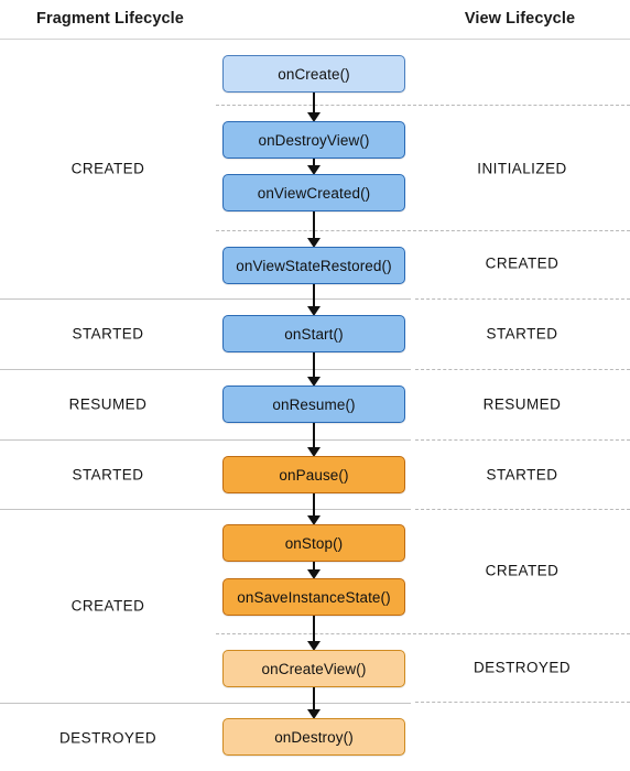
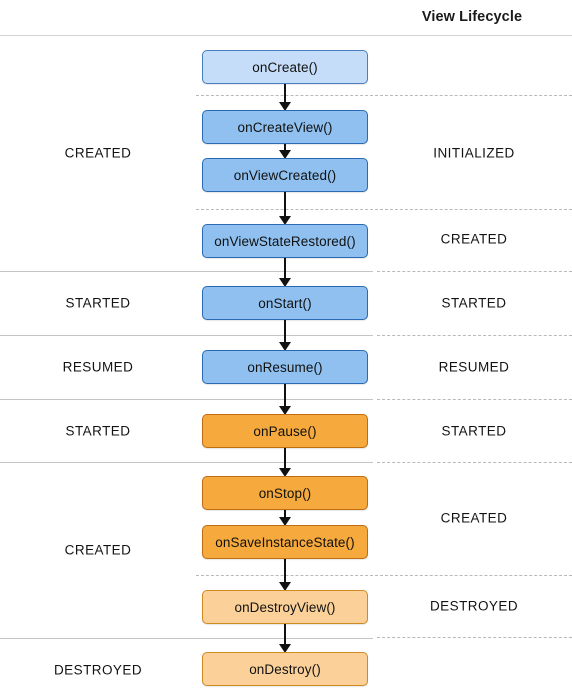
- Fragment Lifecycle
  View Lifecycle
  CREATED
  STARTED
  RESUMED
  STARTED
  CREATED
  DESTROYED
  INITIALIZED
  CREATED
  STARTED
  RESUMED
  STARTED
  CREATED
  DESTROYED
  onCreate()
- onDestroyView()
+ onCreateView()
  onViewCreated()
  onViewStateRestored()
  onStart()
  onResume()
  onPause()
  onStop()
  onSaveInstanceState()
- onCreateView()
+ onDestroyView()
  onDestroy()
